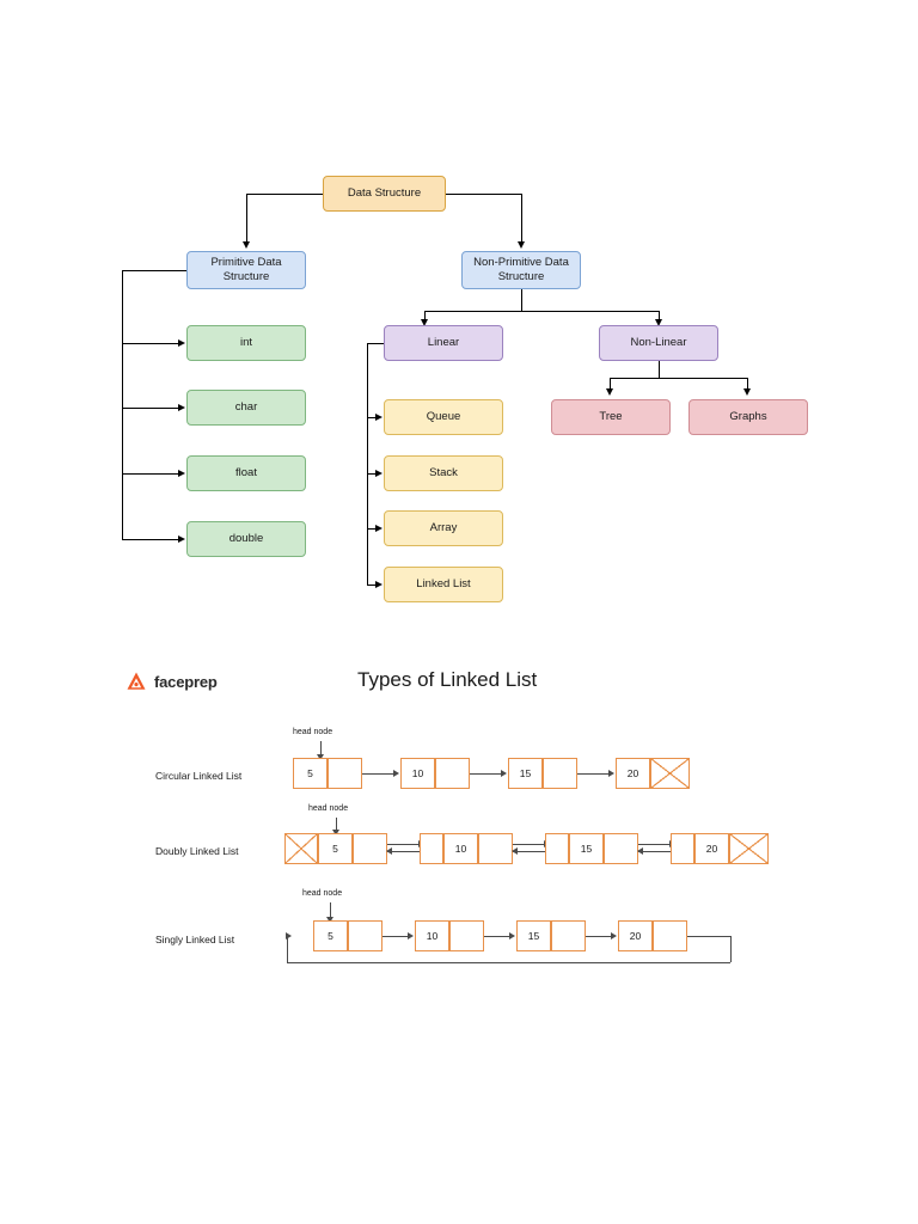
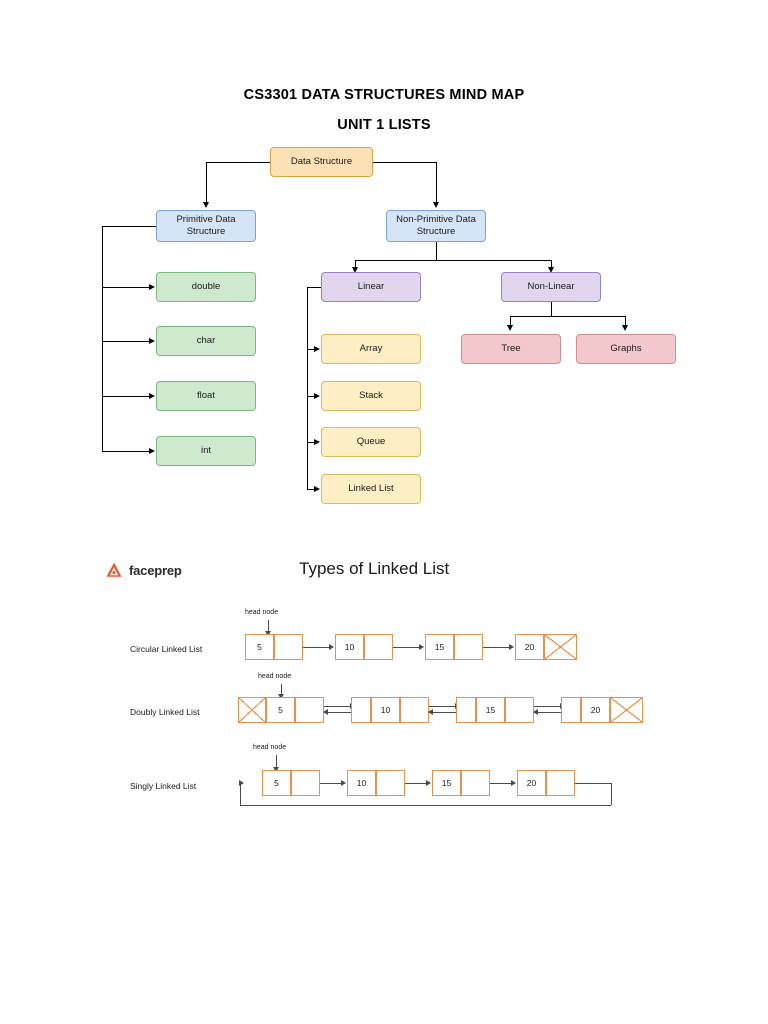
+ CS3301 DATA STRUCTURES MIND MAP
+ UNIT 1 LISTS
  Data Structure
  Primitive Data Structure
  Non-Primitive Data Structure
- int
+ double
  char
  float
- double
+ int
  Linear
  Non-Linear
- Queue
+ Array
  Stack
- Array
+ Queue
  Linked List
  Tree
  Graphs
  faceprep
  Types of Linked List
  Circular Linked List
  5
  10
  15
  20
  Doubly Linked List
  5
  10
  15
  20
  Singly Linked List
  5
  10
  15
  20
